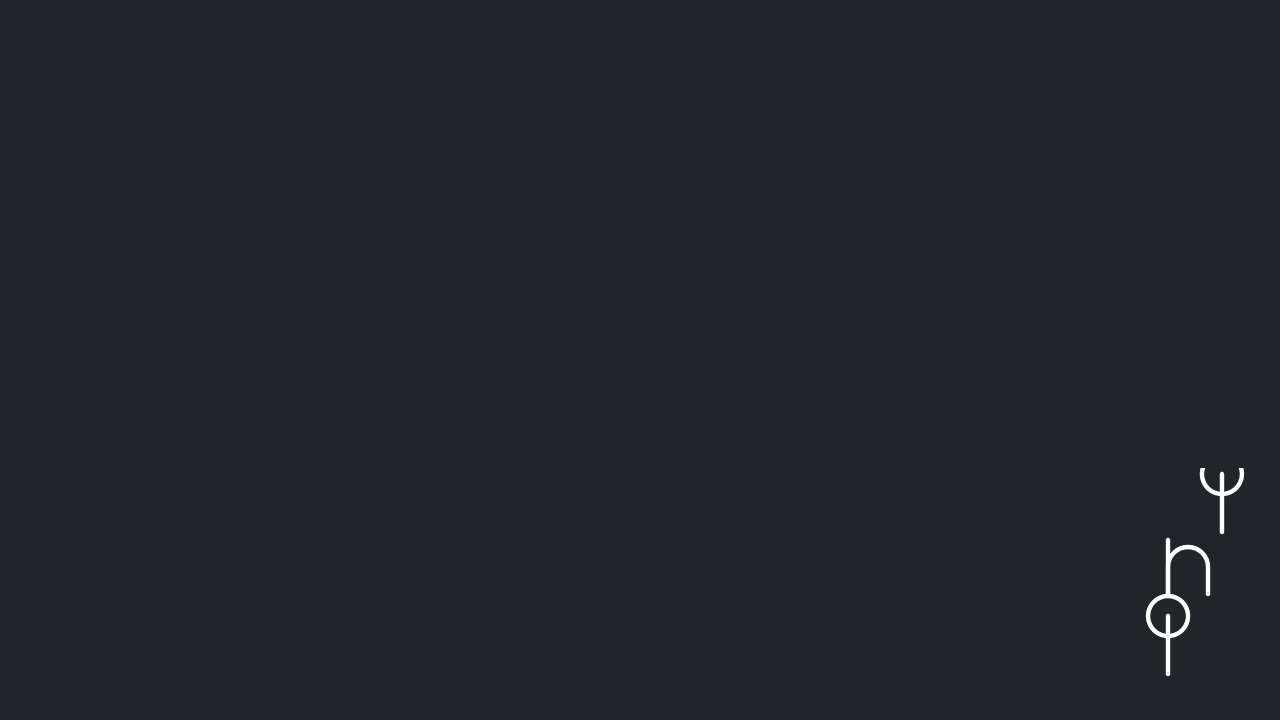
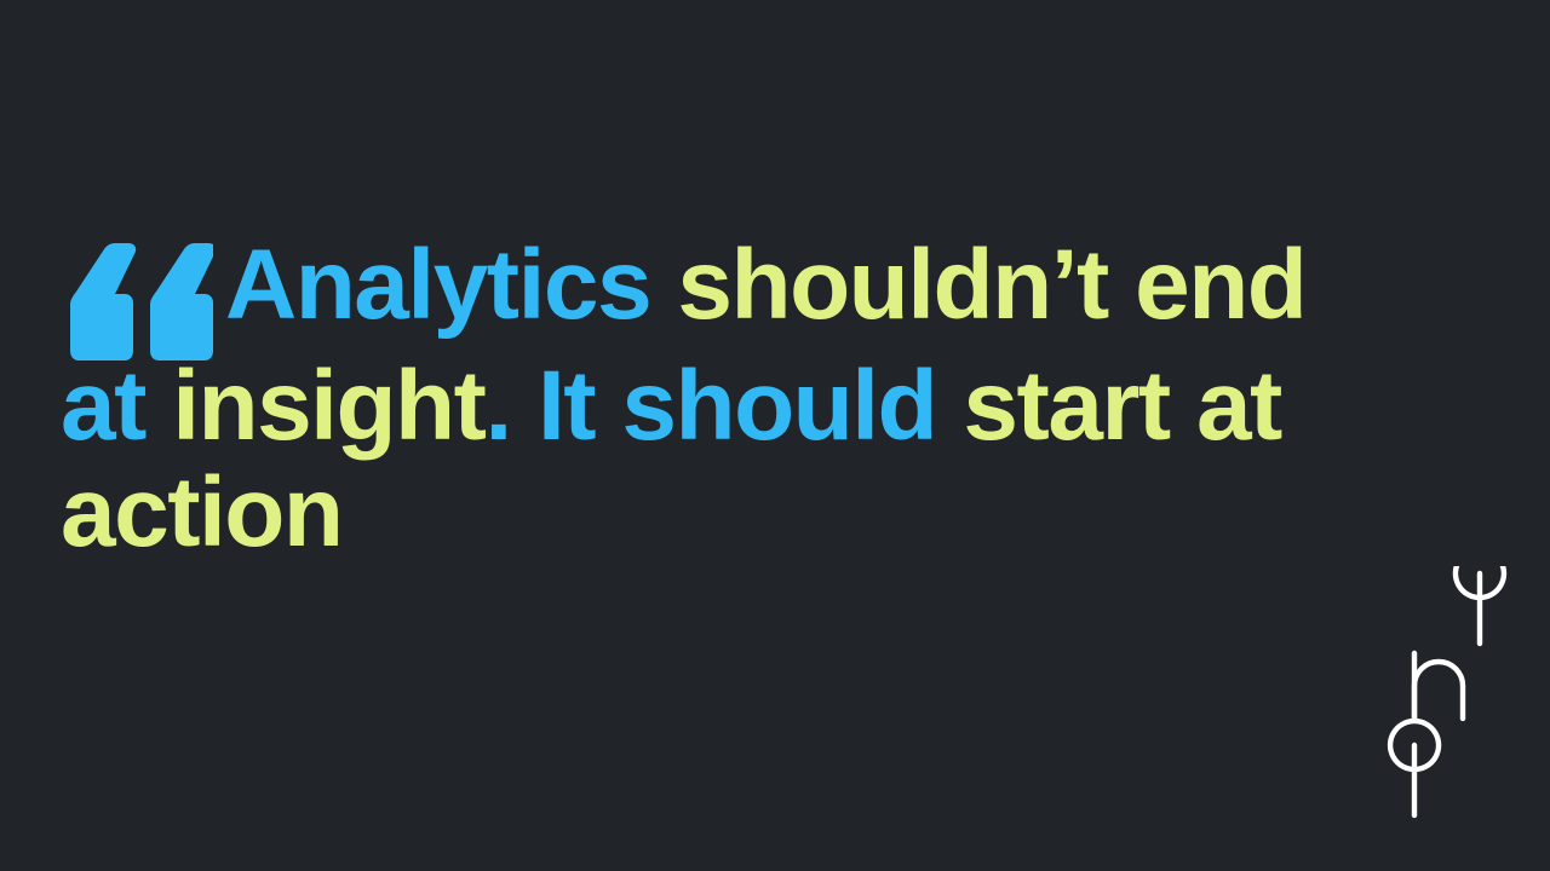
+ Analytics shouldn’t end
+ at insight. It should start at
+ action
